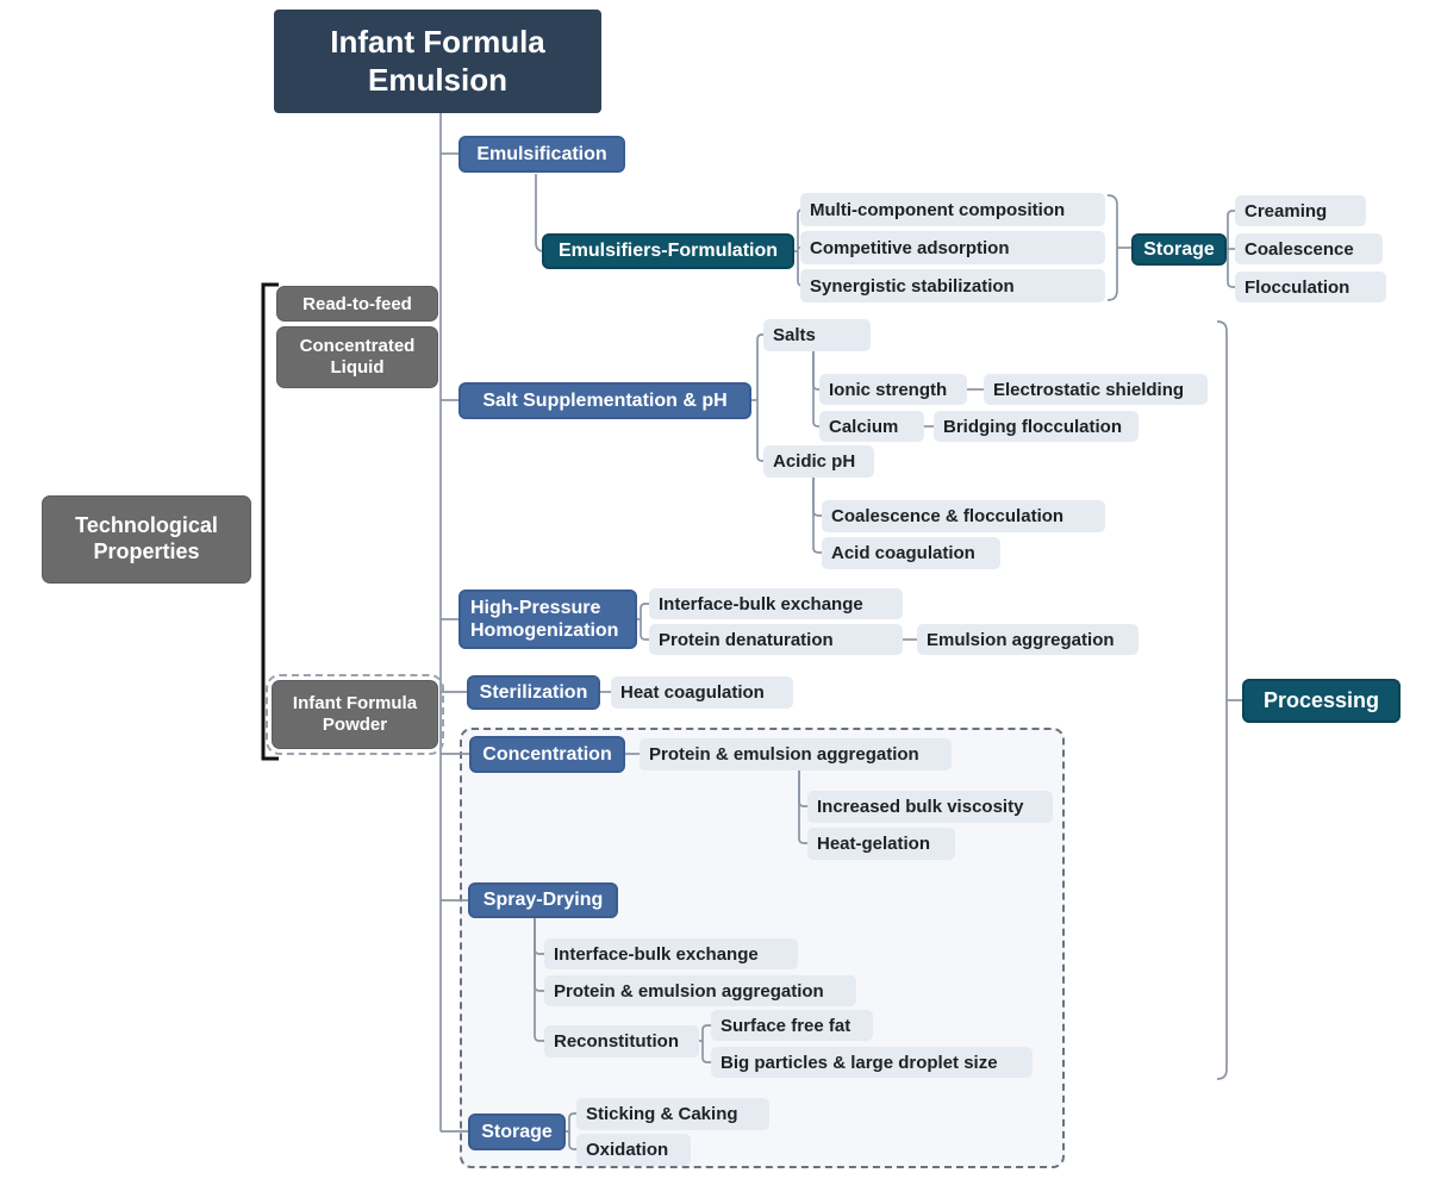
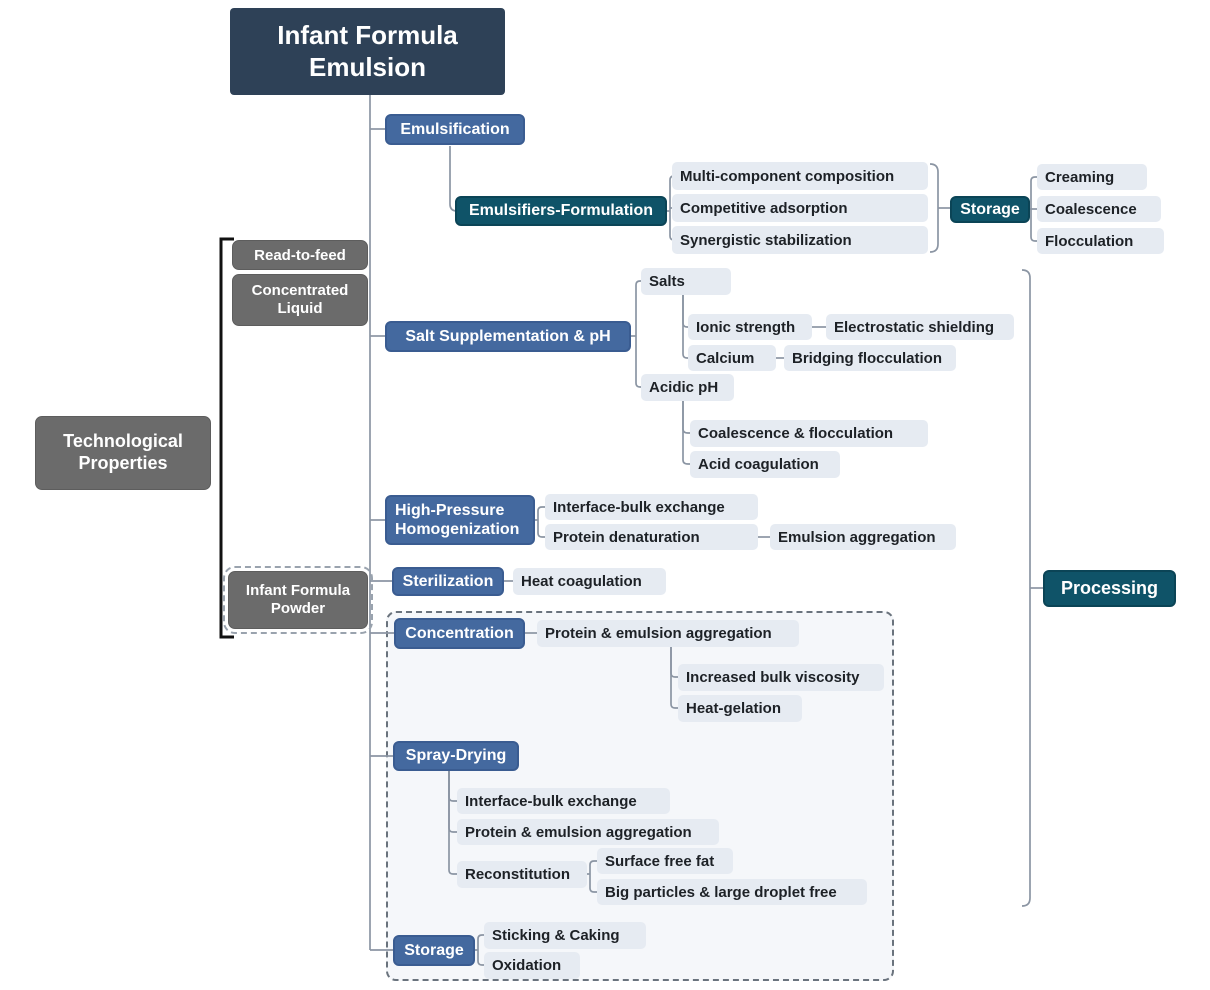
  Infant Formula Emulsion
  Emulsification
  Emulsifiers-Formulation
  Multi-component composition
  Competitive adsorption
  Synergistic stabilization
  Storage
  Creaming
  Coalescence
  Flocculation
  Read-to-feed
  Concentrated Liquid
  Technological Properties
  Infant Formula Powder
  Salt Supplementation & pH
  Salts
  Ionic strength
  Electrostatic shielding
  Calcium
  Bridging flocculation
  Acidic pH
  Coalescence & flocculation
  Acid coagulation
  High-Pressure Homogenization
  Interface-bulk exchange
  Protein denaturation
  Emulsion aggregation
  Sterilization
  Heat coagulation
  Concentration
  Protein & emulsion aggregation
  Increased bulk viscosity
  Heat-gelation
  Spray-Drying
  Interface-bulk exchange
  Protein & emulsion aggregation
  Reconstitution
  Surface free fat
- Big particles & large droplet size
+ Big particles & large droplet free
  Storage
  Sticking & Caking
  Oxidation
  Processing
